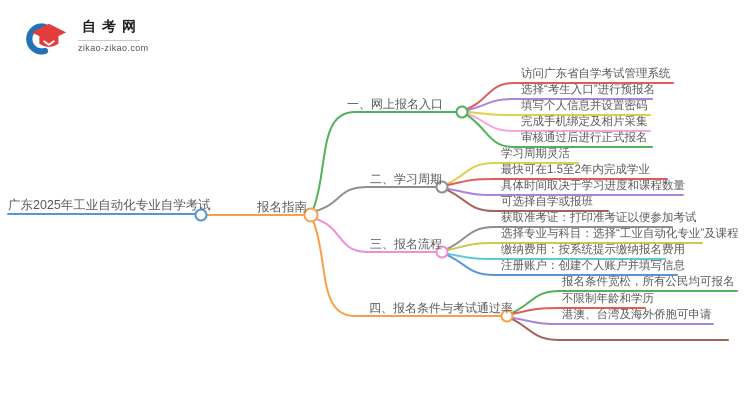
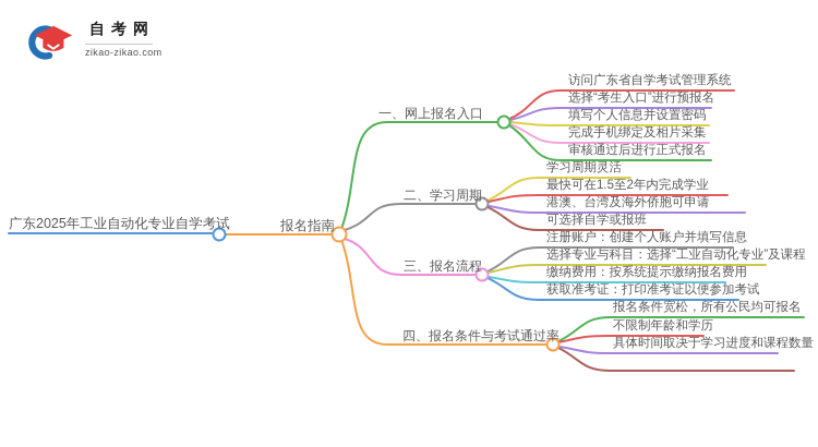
  自考网
  zikao-zikao.com
  广东2025年工业自动化专业自学考试
  报名指南
  一、网上报名入口
  二、学习周期
  三、报名流程
  四、报名条件与考试通过率
  访问广东省自学考试管理系统
  选择“考生入口”进行预报名
  填写个人信息并设置密码
  完成手机绑定及相片采集
  审核通过后进行正式报名
  学习周期灵活
  最快可在1.5至2年内完成学业
- 具体时间取决于学习进度和课程数量
+ 港澳、台湾及海外侨胞可申请
  可选择自学或报班
- 获取准考证：打印准考证以便参加考试
+ 注册账户：创建个人账户并填写信息
  选择专业与科目：选择“工业自动化专业”及课程
  缴纳费用：按系统提示缴纳报名费用
- 注册账户：创建个人账户并填写信息
+ 获取准考证：打印准考证以便参加考试
  报名条件宽松，所有公民均可报名
  不限制年龄和学历
- 港澳、台湾及海外侨胞可申请
+ 具体时间取决于学习进度和课程数量
